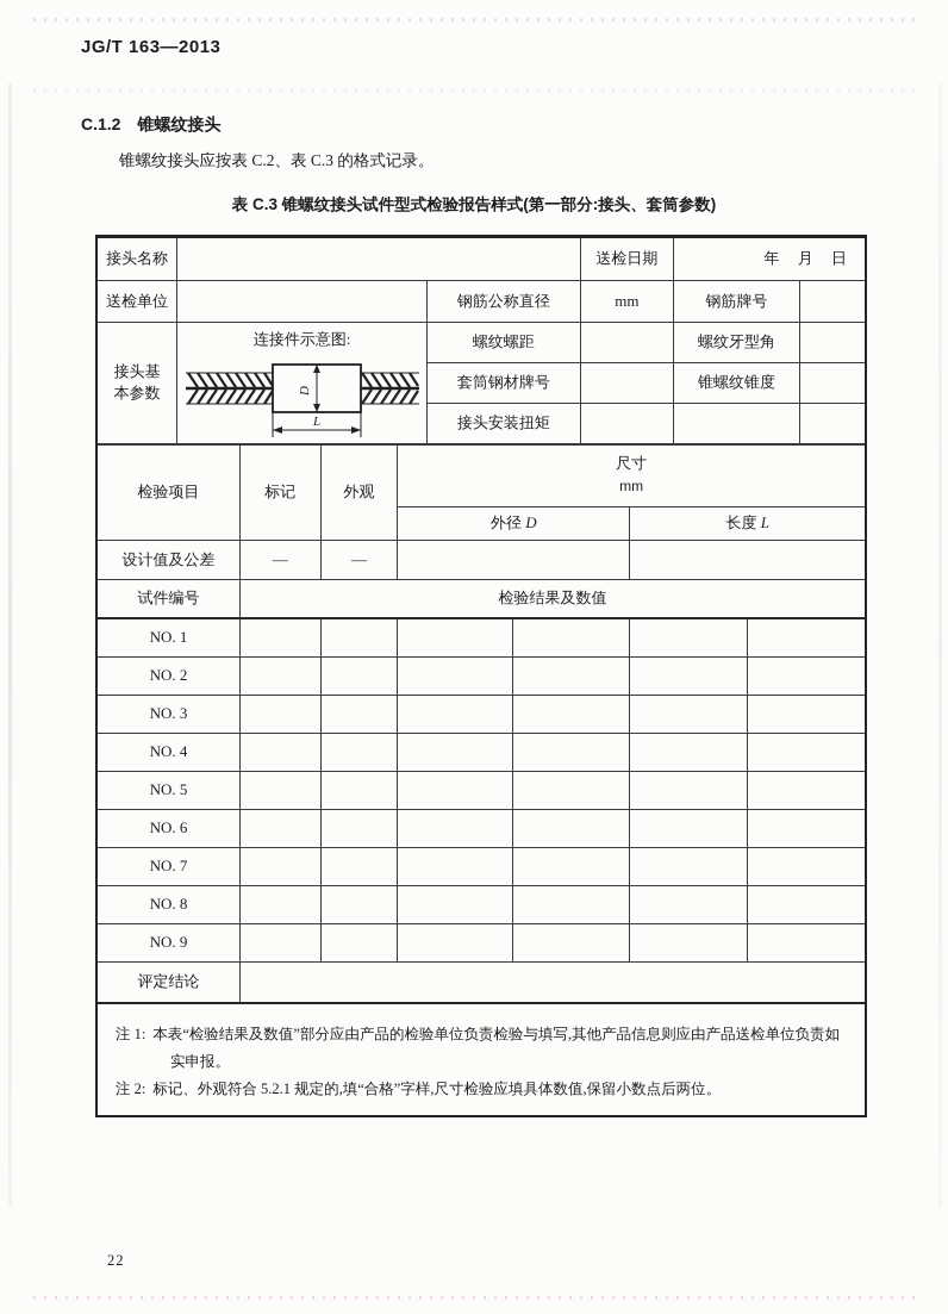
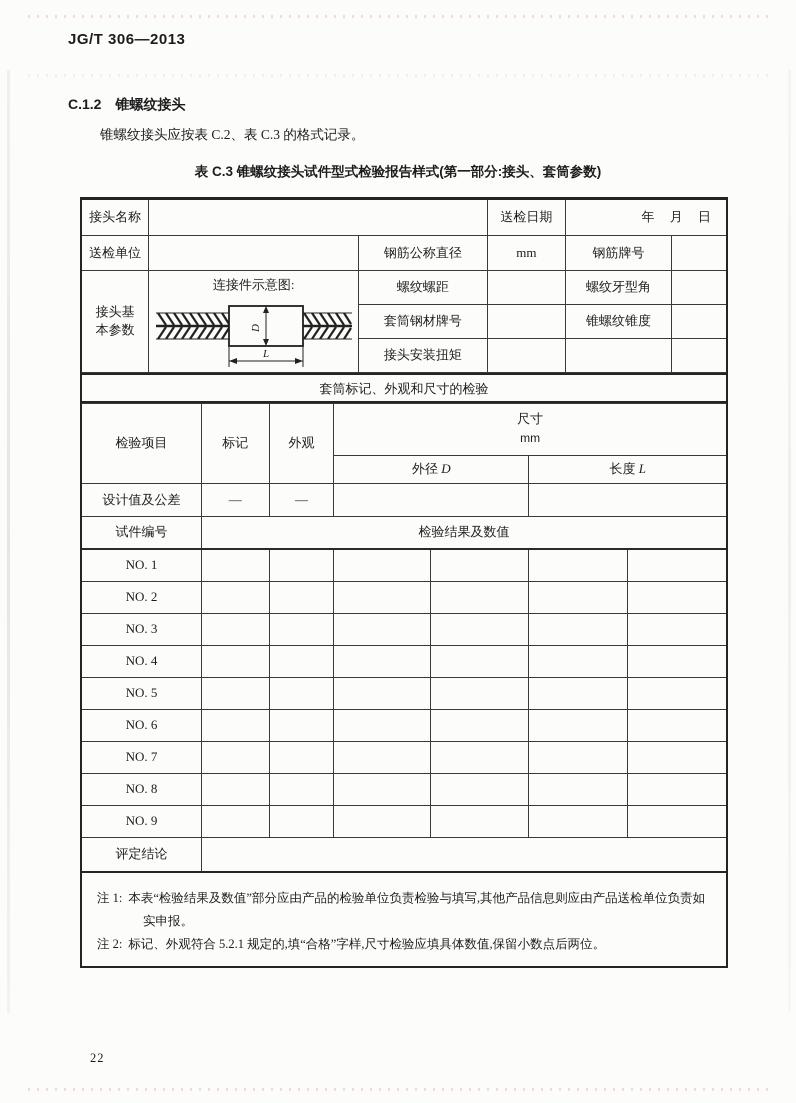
- JG/T 163—2013
+ JG/T 306—2013
  C.1.2 锥螺纹接头
  锥螺纹接头应按表 C.2、表 C.3 的格式记录。
  表 C.3 锥螺纹接头试件型式检验报告样式(第一部分:接头、套筒参数)
  接头名称		送检日期	年 月 日
  送检单位		钢筋公称直径	mm	钢筋牌号
  套筒钢材牌号		锥螺纹锥度
  接头安装扭矩
+ 套筒标记、外观和尺寸的检验
  检验项目	标记	外观	尺寸 mm
  外径 D	长度 L
  设计值及公差	—	—
  试件编号	检验结果及数值
  NO. 1
  NO. 2
  NO. 3
  NO. 4
  NO. 5
  NO. 6
  NO. 7
  NO. 8
  NO. 9
  评定结论
  注 1: 本表“检验结果及数值”部分应由产品的检验单位负责检验与填写,其他产品信息则应由产品送检单位负责如实申报。
  注 2: 标记、外观符合 5.2.1 规定的,填“合格”字样,尺寸检验应填具体数值,保留小数点后两位。
  22
